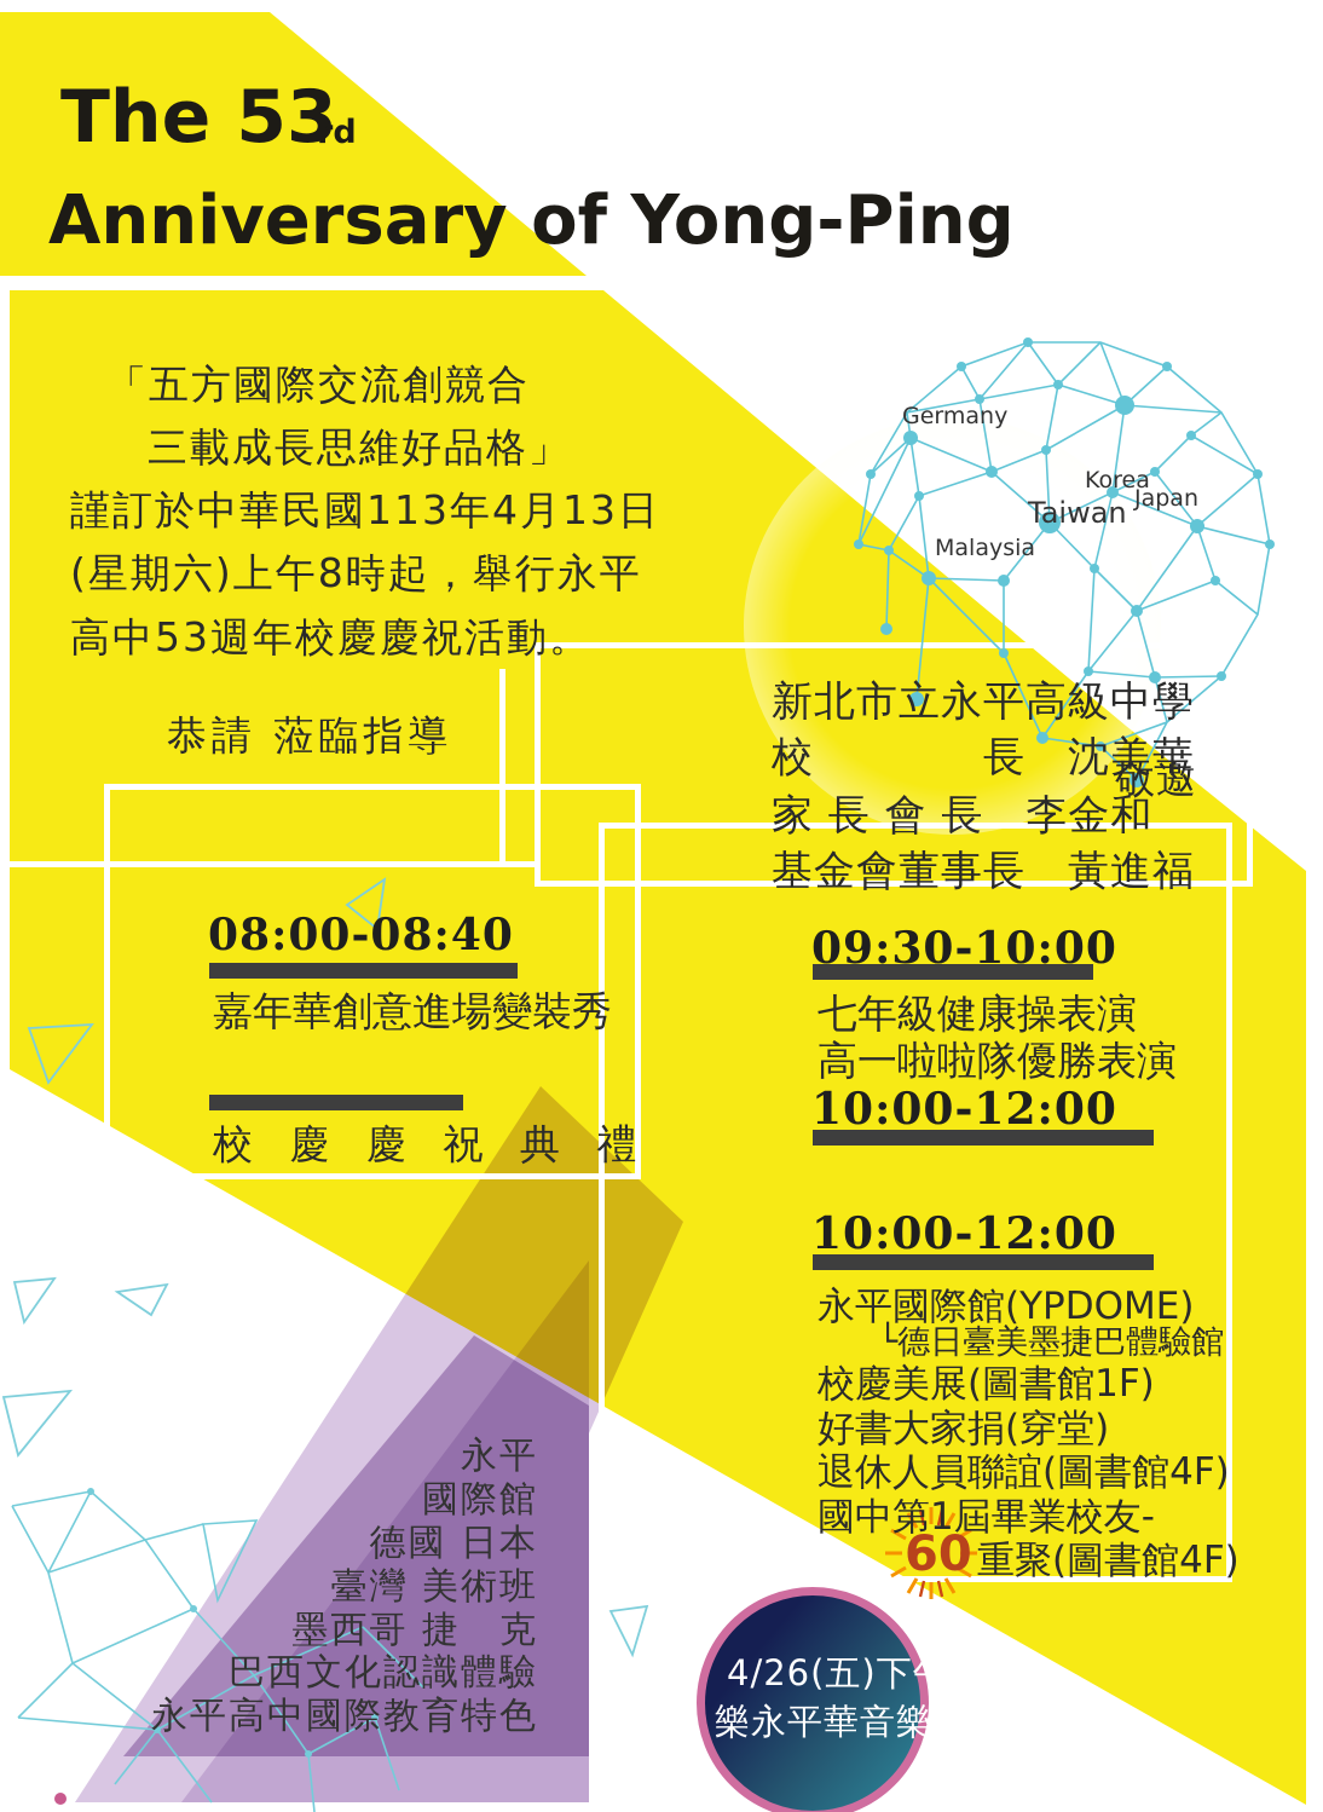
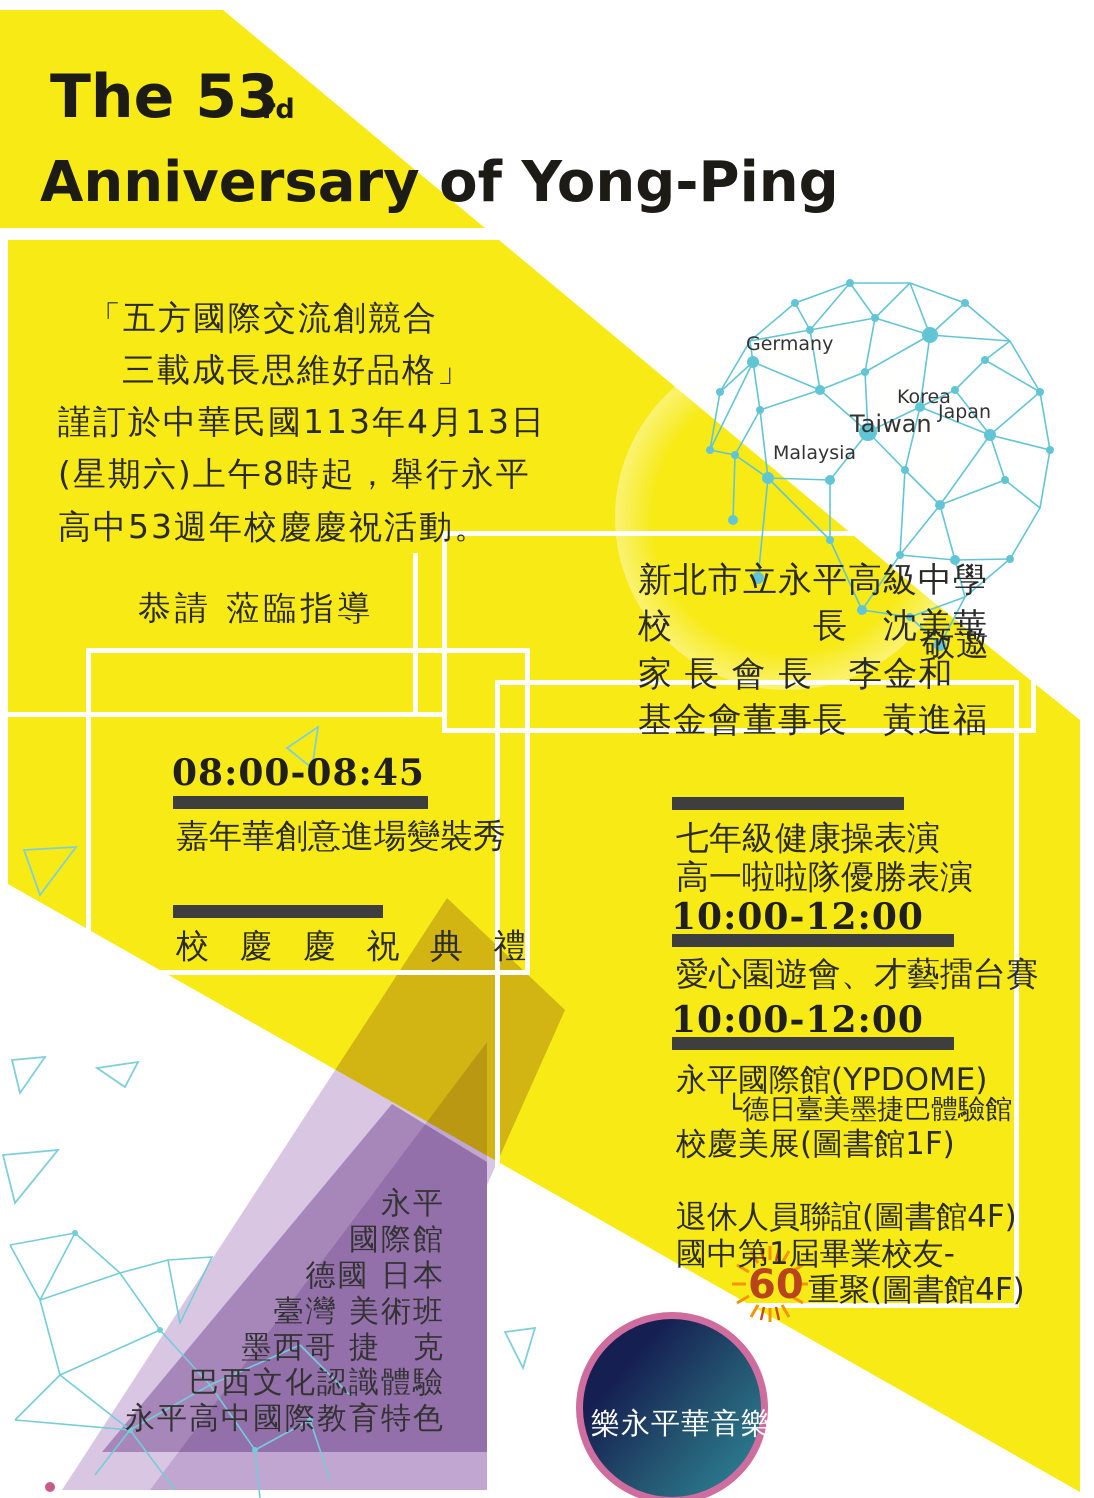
  The 53
  rd
  Anniversary of Yong-Ping
  「五方國際交流創競合
  三載成長思維好品格」
  謹訂於中華民國113年4月13日
  (星期六)上午8時起，舉行永平
  高中53週年校慶慶祝活動。
  恭請 蒞臨指導
  Germany
  Korea
  Japan
  Taiwan
  Malaysia
  新北市立永平高級中學
  校 長 沈美華
  家 長 會 長 李金和
  基金會董事長 黃進福
  敬邀
- 08:00-08:40
+ 08:00-08:45
  嘉年華創意進場變裝秀
  校 慶 慶 祝 典 禮
- 09:30-10:00
  七年級健康操表演
  高一啦啦隊優勝表演
  10:00-12:00
+ 愛心園遊會、才藝擂台賽
  10:00-12:00
  永平國際館(YPDOME)
  └德日臺美墨捷巴體驗館
  校慶美展(圖書館1F)
- 好書大家捐(穿堂)
  退休人員聯誼(圖書館4F)
  國中第1屆畢業校友-
  60
  重聚(圖書館4F)
  永平
  國際館
  德國 日本
  臺灣 美術班
  墨西哥 捷 克
  巴西文化認識體驗
  永平高中國際教育特色
- 4/26(五)下午
  樂永平華音樂會
